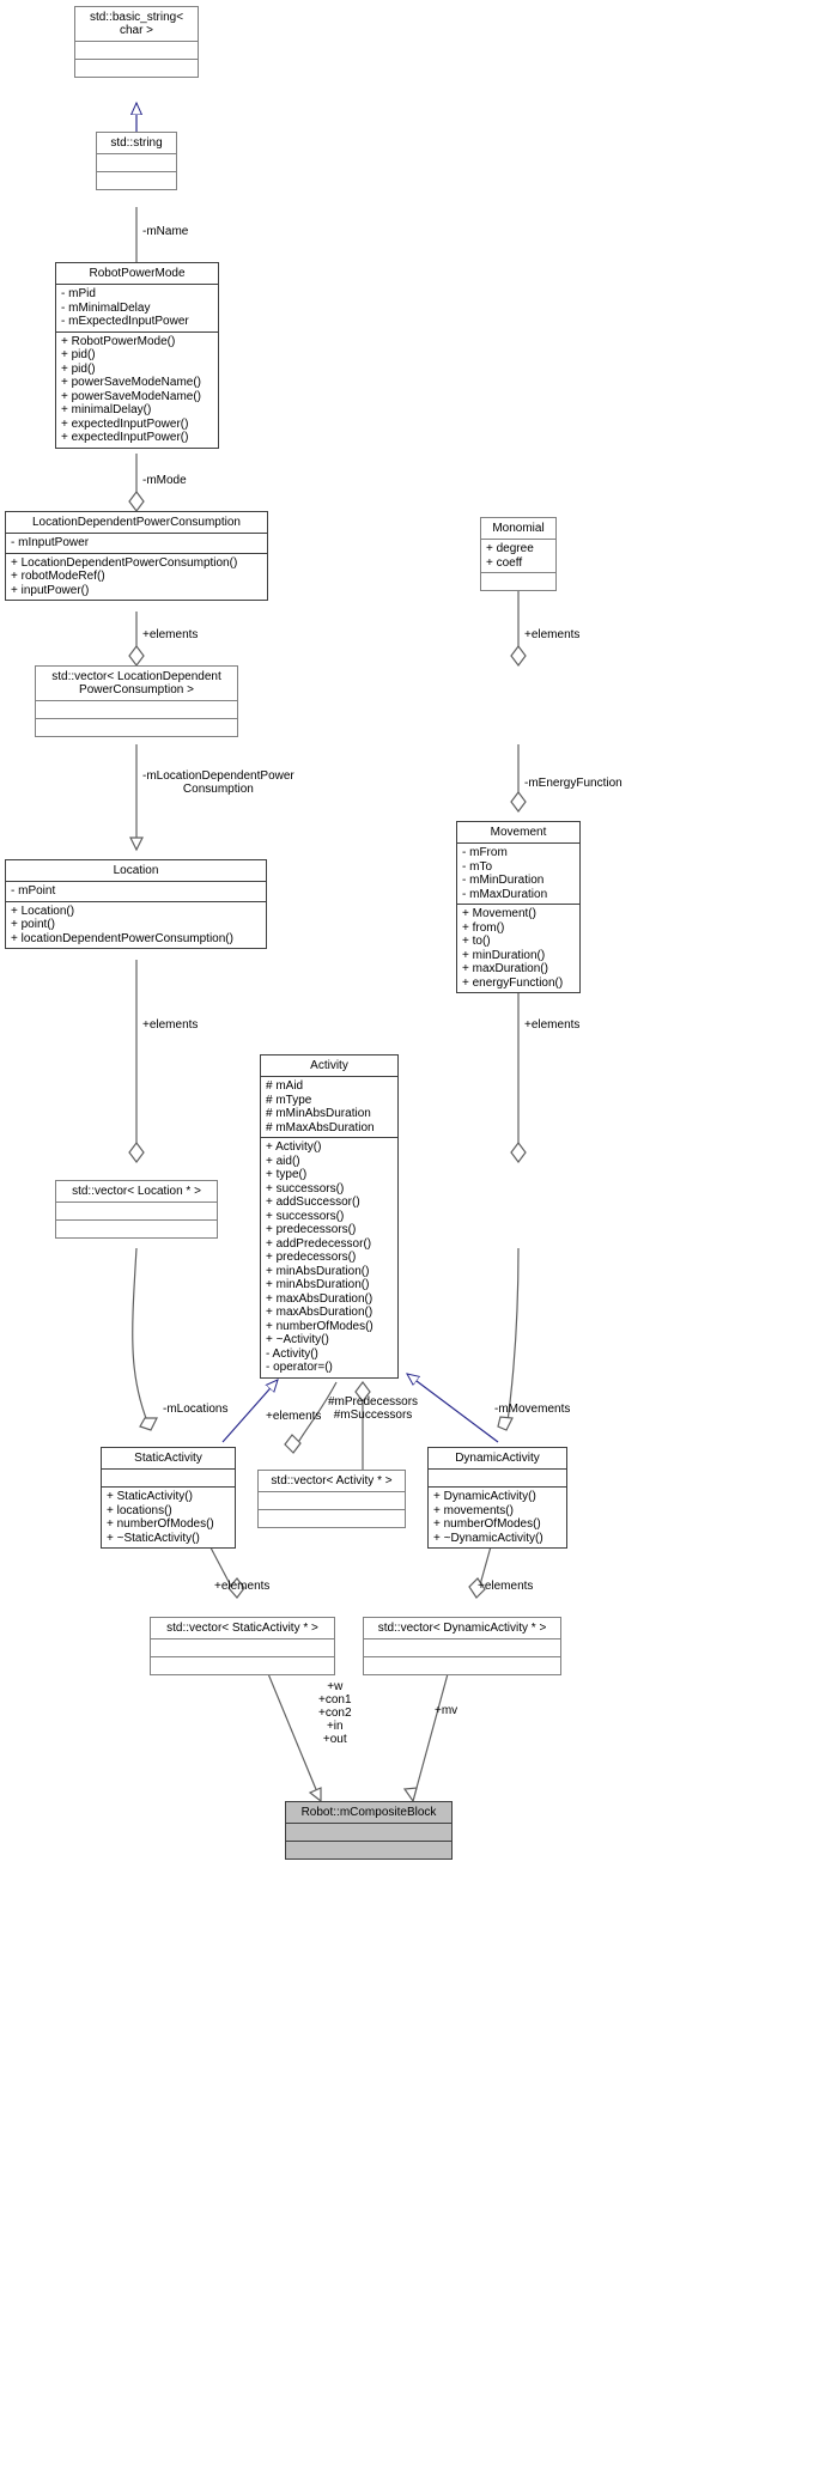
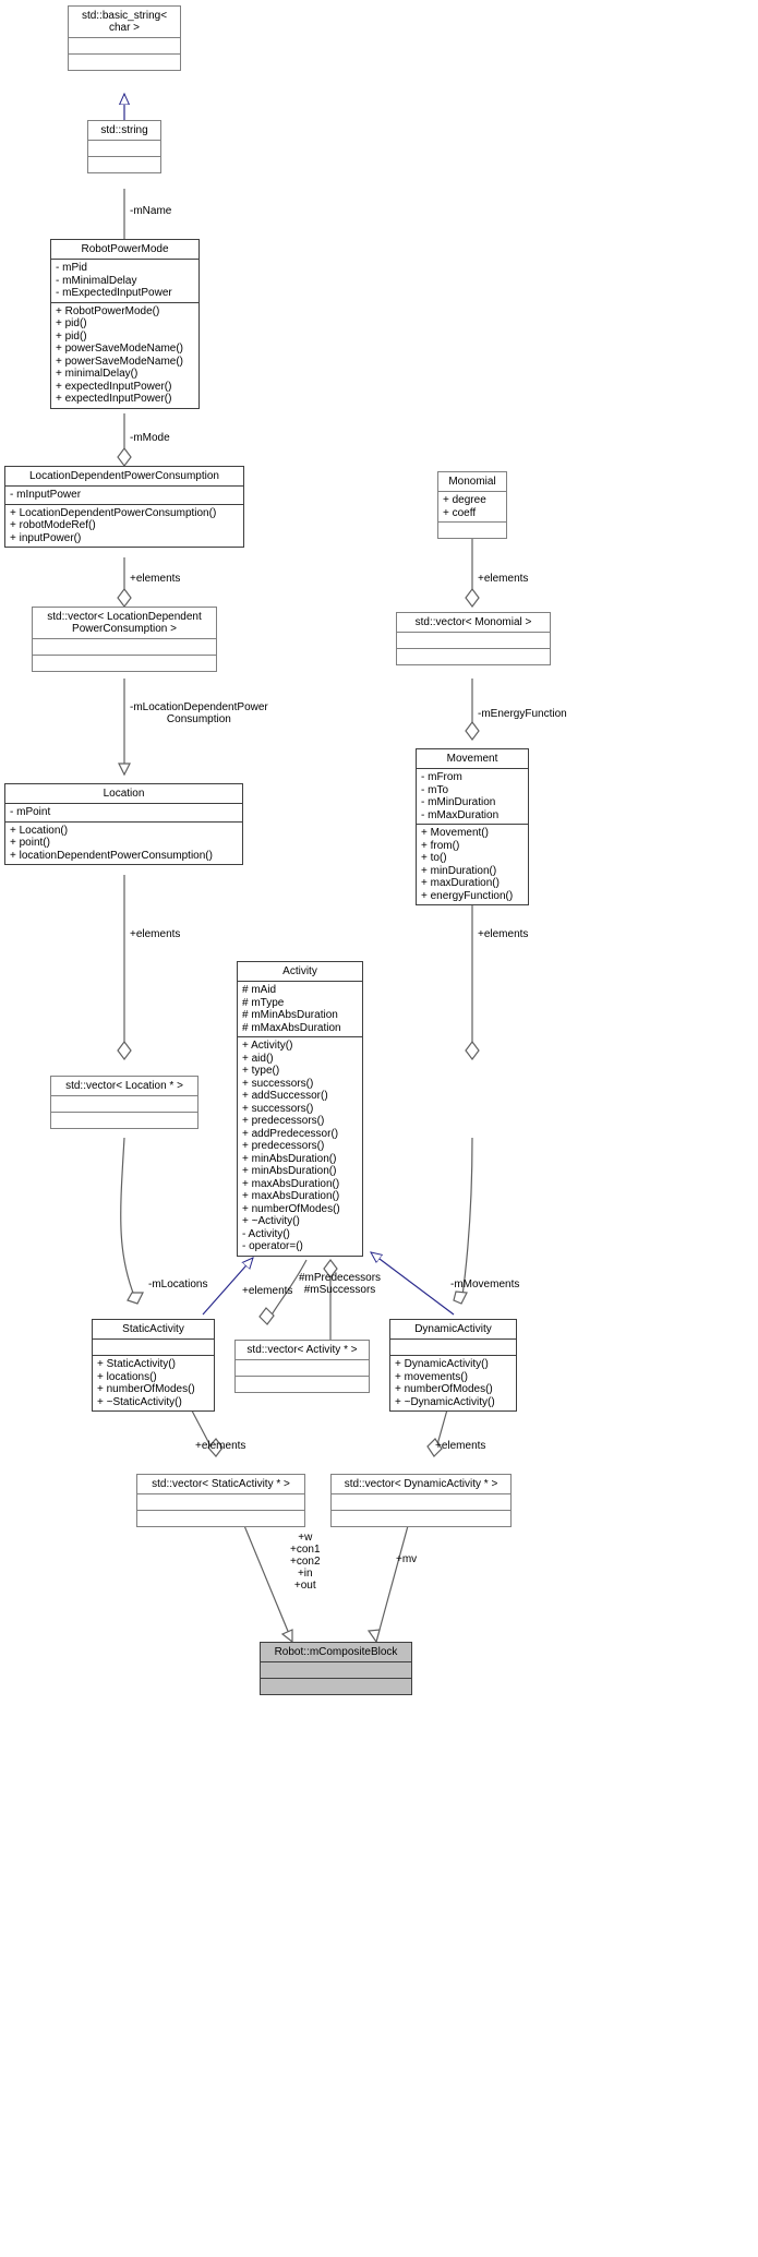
  std::basic_string<
  char >
  std::string
  -mName
  RobotPowerMode
  - mPid
  - mMinimalDelay
  - mExpectedInputPower
  + RobotPowerMode()
  + pid()
  + pid()
  + powerSaveModeName()
  + powerSaveModeName()
  + minimalDelay()
  + expectedInputPower()
  + expectedInputPower()
  -mMode
  LocationDependentPowerConsumption
  - mInputPower
  + LocationDependentPowerConsumption()
  + robotModeRef()
  + inputPower()
  +elements
  std::vector< LocationDependent
  PowerConsumption >
  -mLocationDependentPower
  Consumption
  Monomial
  + degree
  + coeff
  +elements
+ std::vector< Monomial >
  -mEnergyFunction
  Movement
  - mFrom
  - mTo
  - mMinDuration
  - mMaxDuration
  + Movement()
  + from()
  + to()
  + minDuration()
  + maxDuration()
  + energyFunction()
  Location
  - mPoint
  + Location()
  + point()
  + locationDependentPowerConsumption()
  +elements
  +elements
  std::vector< Location * >
  Activity
  # mAid
  # mType
  # mMinAbsDuration
  # mMaxAbsDuration
  + Activity()
  + aid()
  + type()
  + successors()
  + addSuccessor()
  + successors()
  + predecessors()
  + addPredecessor()
  + predecessors()
  + minAbsDuration()
  + minAbsDuration()
  + maxAbsDuration()
  + maxAbsDuration()
  + numberOfModes()
  + ~Activity()
  - Activity()
  - operator=()
  -mLocations
  +elements
  #mPredecessors
  #mSuccessors
  -mMovements
  StaticActivity
  + StaticActivity()
  + locations()
  + numberOfModes()
  + ~StaticActivity()
  std::vector< Activity * >
  DynamicActivity
  + DynamicActivity()
  + movements()
  + numberOfModes()
  + ~DynamicActivity()
  +elements
  +elements
  std::vector< StaticActivity * >
  std::vector< DynamicActivity * >
  +w
  +con1
  +con2
  +in
  +out
  +mv
  Robot::mCompositeBlock
